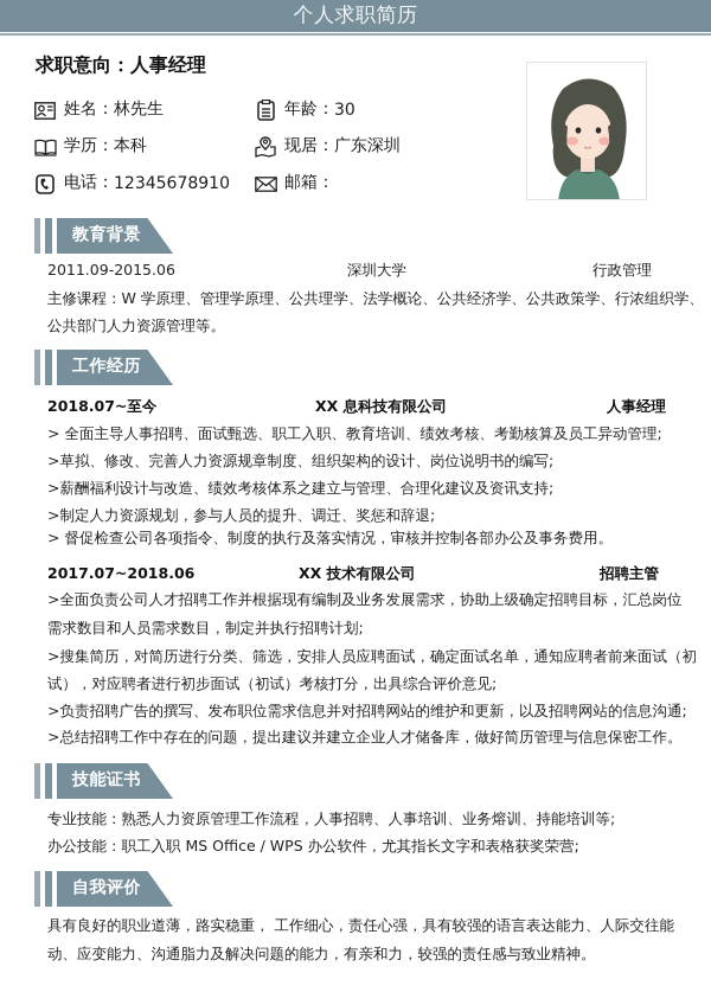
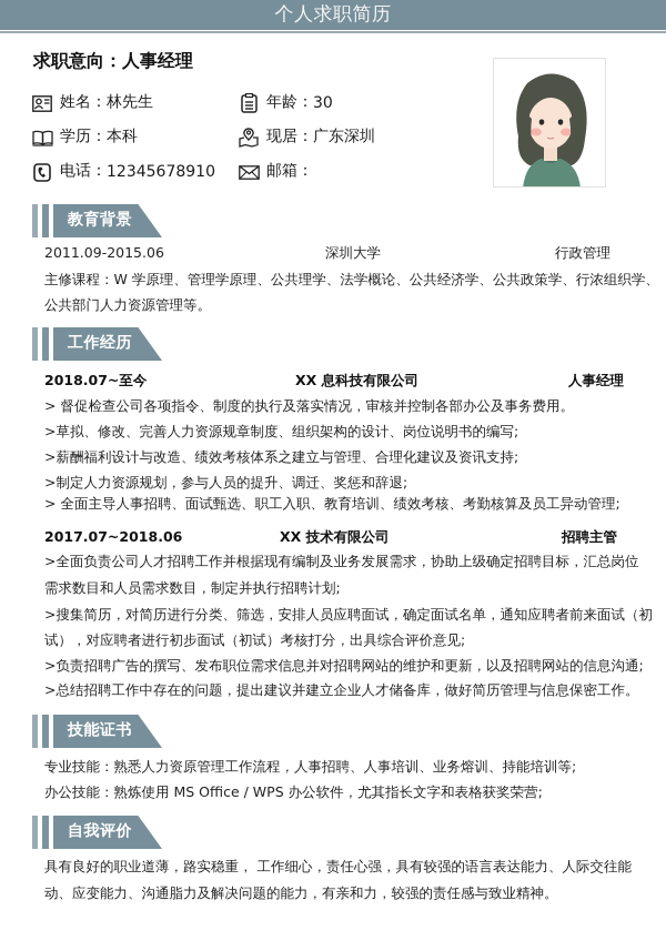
  个人求职简历
  求职意向：人事经理
  姓名：
  林先生
  年龄：
  30
  学历：
  本科
  现居：
  广东深圳
  电话：
  12345678910
  邮箱：
  教育背景
  2011.09-2015.06
  深圳大学
  行政管理
  主修课程：W 学原理、管理学原理、公共理学、法学概论、公共经济学、公共政策学、行浓组织学、
  公共部门人力资源管理等。
  工作经历
  2018.07~至今
  XX 息科技有限公司
  人事经理
- > 全面主导人事招聘、面试甄选、职工入职、教育培训、绩效考核、考勤核算及员工异动管理;
+ > 督促检查公司各项指令、制度的执行及落实情况，审核并控制各部办公及事务费用。
  >草拟、修改、完善人力资源规章制度、组织架构的设计、岗位说明书的编写;
  >薪酬福利设计与改造、绩效考核体系之建立与管理、合理化建议及资讯支持;
  >制定人力资源规划，参与人员的提升、调迁、奖惩和辞退;
- > 督促检查公司各项指令、制度的执行及落实情况，审核并控制各部办公及事务费用。
+ > 全面主导人事招聘、面试甄选、职工入职、教育培训、绩效考核、考勤核算及员工异动管理;
  2017.07~2018.06
  XX 技术有限公司
  招聘主管
  >全面负责公司人才招聘工作并根据现有编制及业务发展需求，协助上级确定招聘目标，汇总岗位
  需求数目和人员需求数目，制定并执行招聘计划;
  >搜集简历，对简历进行分类、筛选，安排人员应聘面试，确定面试名单，通知应聘者前来面试（初
  试），对应聘者进行初步面试（初试）考核打分，出具综合评价意见;
  >负责招聘广告的撰写、发布职位需求信息并对招聘网站的维护和更新，以及招聘网站的信息沟通;
  >总结招聘工作中存在的问题，提出建议并建立企业人才储备库，做好简历管理与信息保密工作。
  技能证书
  专业技能：熟悉人力资原管理工作流程，人事招聘、人事培训、业务熔训、持能培训等;
- 办公技能：职工入职 MS Office / WPS 办公软件，尤其指长文字和表格获奖荣营;
+ 办公技能：熟炼使用 MS Office / WPS 办公软件，尤其指长文字和表格获奖荣营;
  自我评价
  具有良好的职业道薄，路实稳重， 工作细心，责任心强，具有较强的语言表达能力、人际交往能
  动、应变能力、沟通脂力及解决问题的能力，有亲和力，较强的责任感与致业精神。
